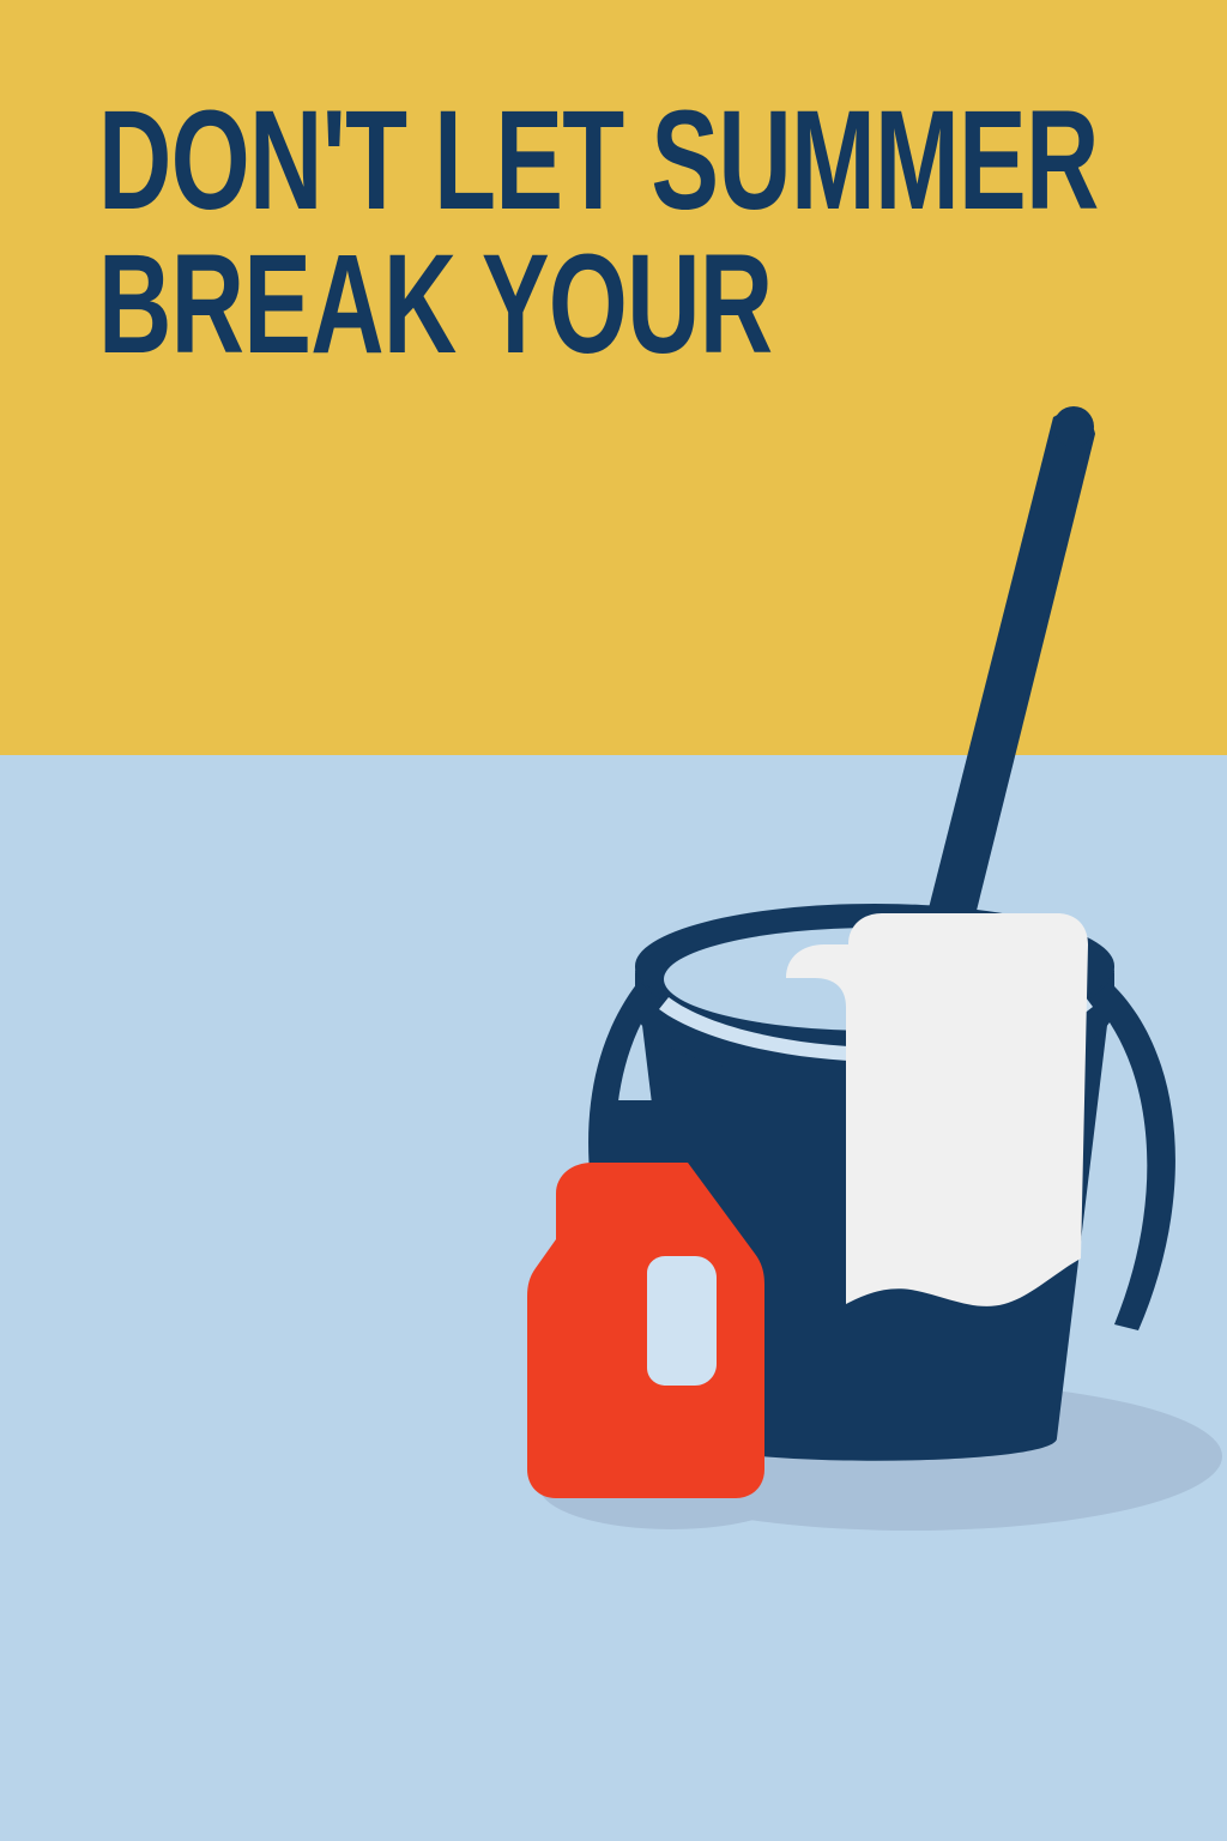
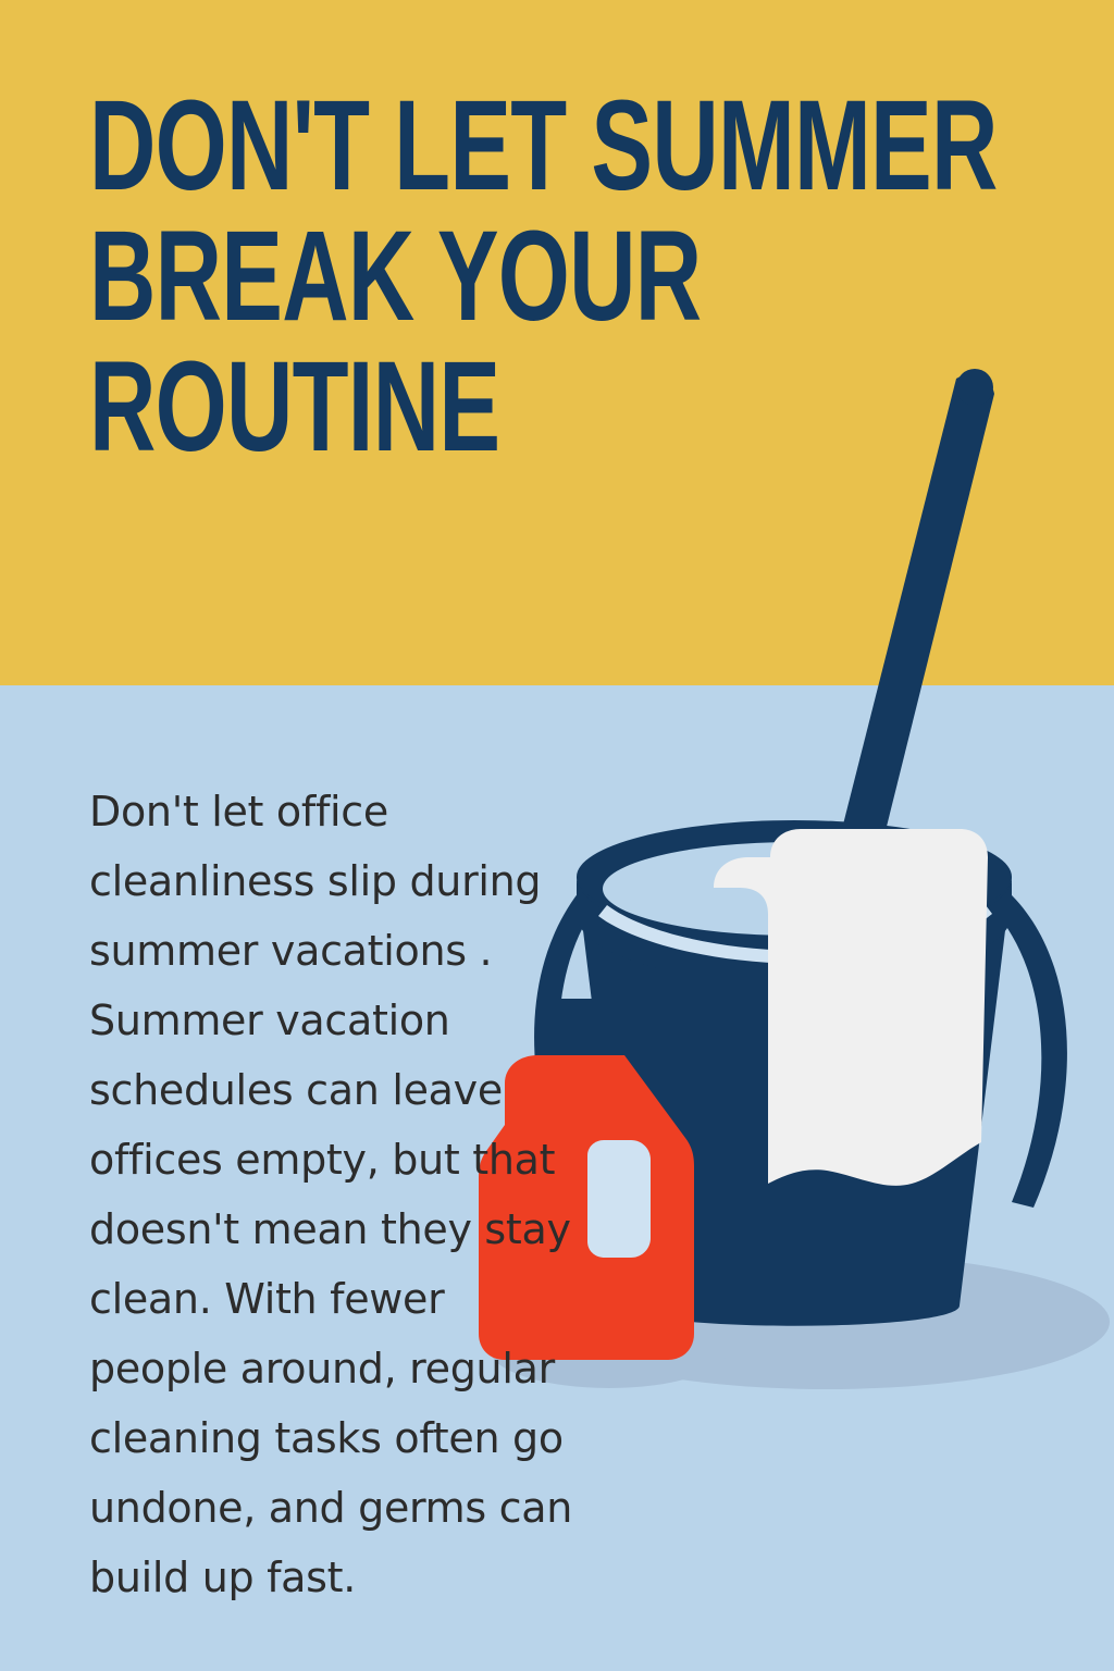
  DON'T LET SUMMER
  BREAK YOUR
+ ROUTINE
+ Don't let office cleanliness slip during summer vacations . Summer vacation schedules can leave offices empty, but that doesn't mean they stay clean. With fewer people around, regular cleaning tasks often go undone, and germs can build up fast.
